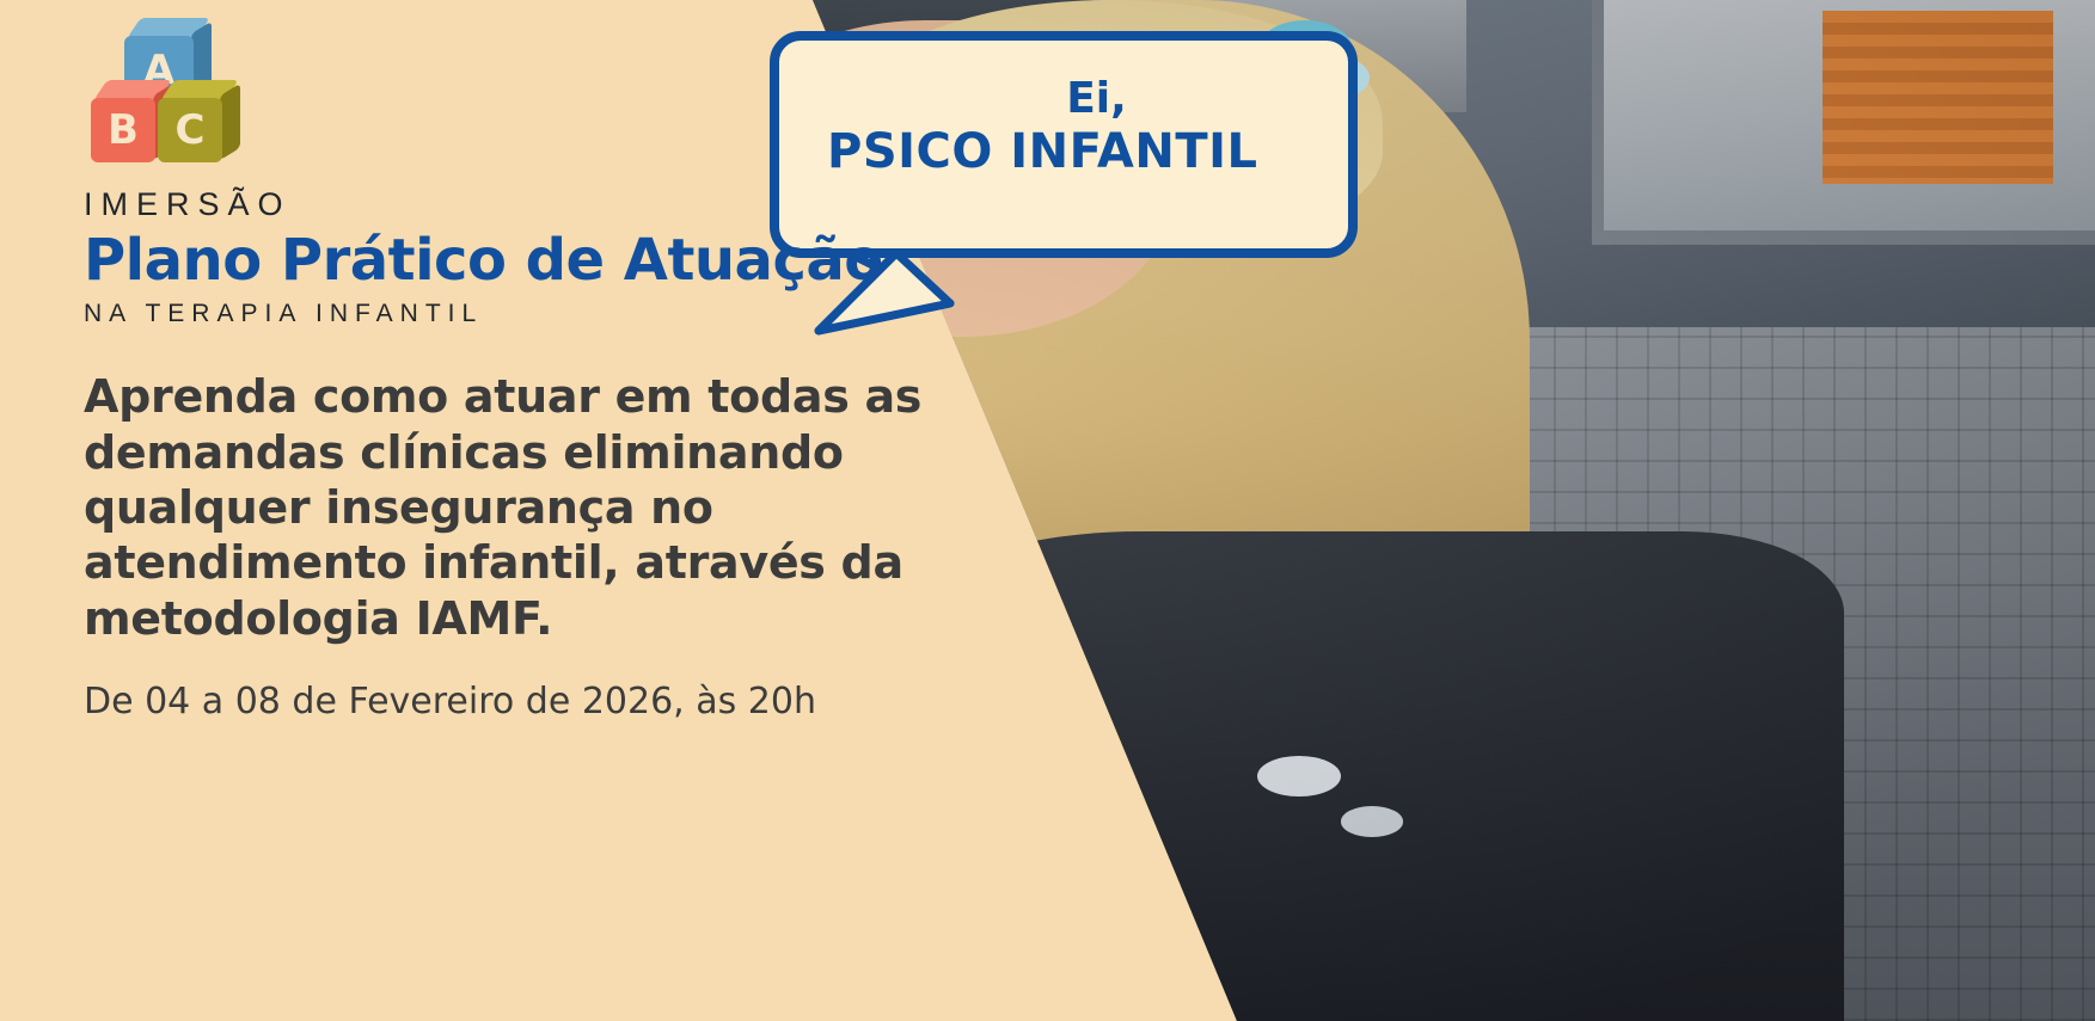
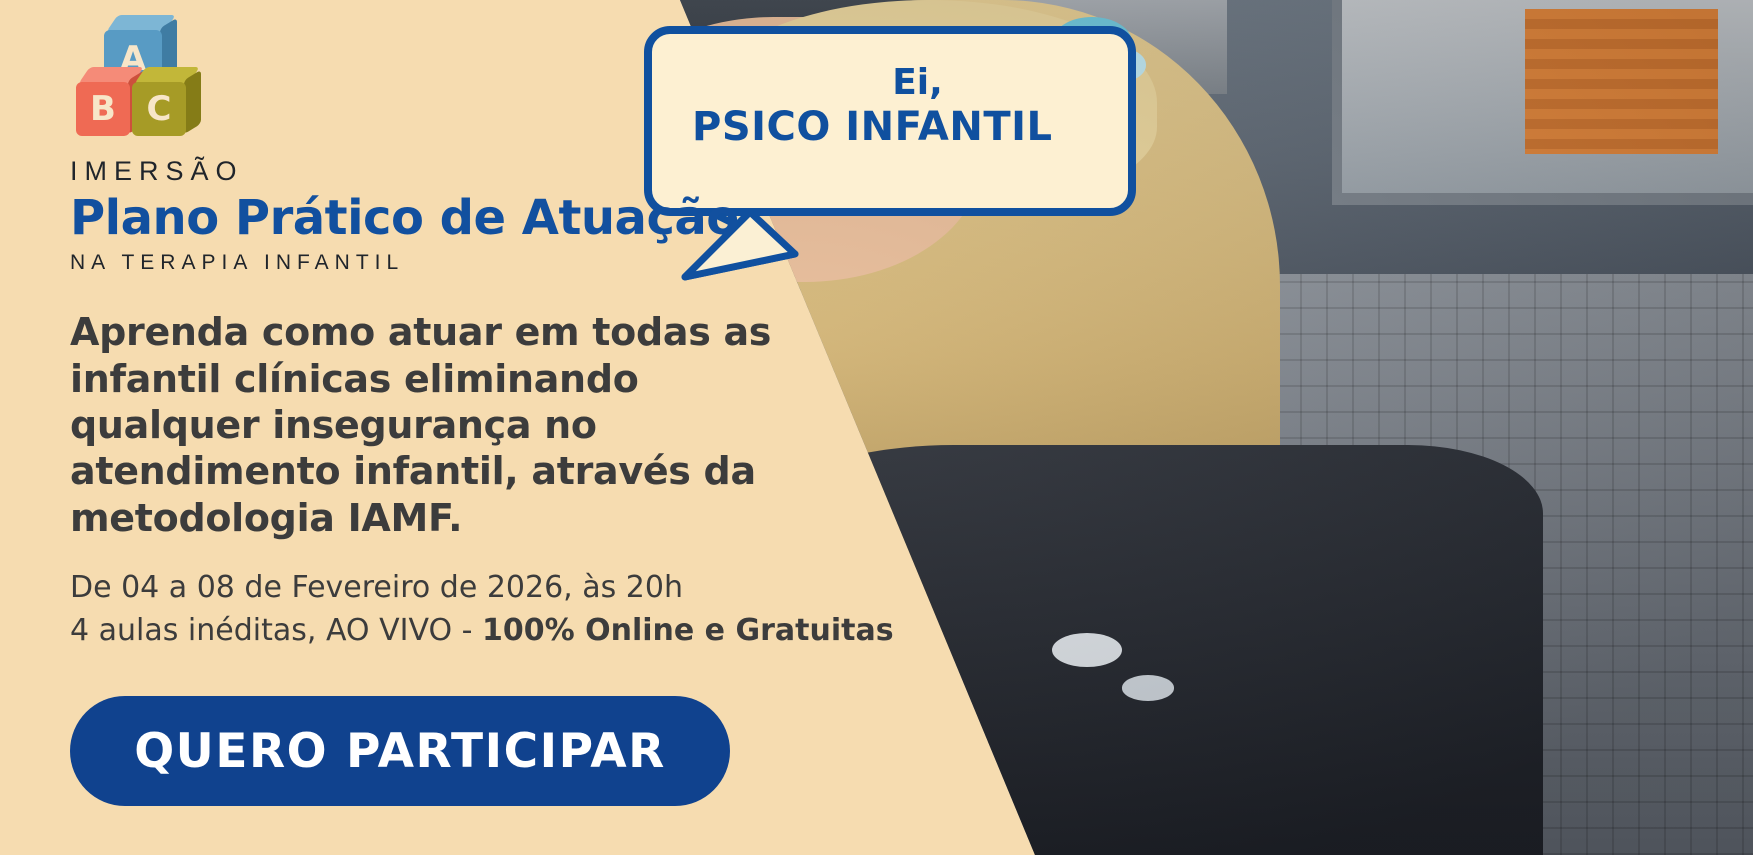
  Ei,
  PSICO INFANTIL
  A
  B
  C
  IMERSÃO
  Plano Prático de Atuação
  NA TERAPIA INFANTIL
- Aprenda como atuar em todas as demandas clínicas eliminando qualquer insegurança no atendimento infantil, através da metodologia IAMF.
+ Aprenda como atuar em todas as infantil clínicas eliminando qualquer insegurança no atendimento infantil, através da metodologia IAMF.
  De 04 a 08 de Fevereiro de 2026, às 20h
+ 4 aulas inéditas, AO VIVO - 100% Online e Gratuitas
+ QUERO PARTICIPAR
